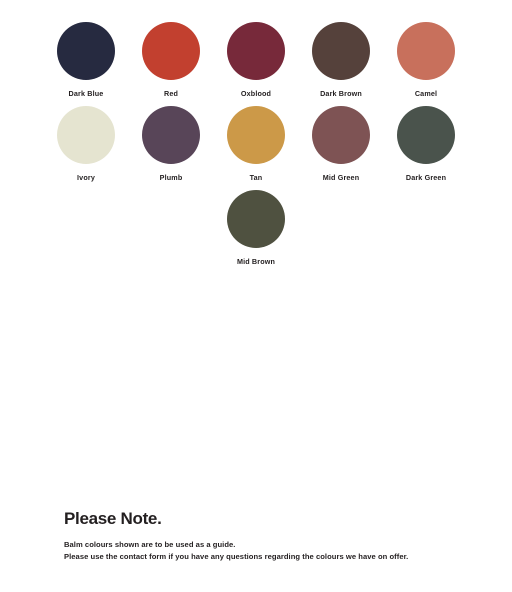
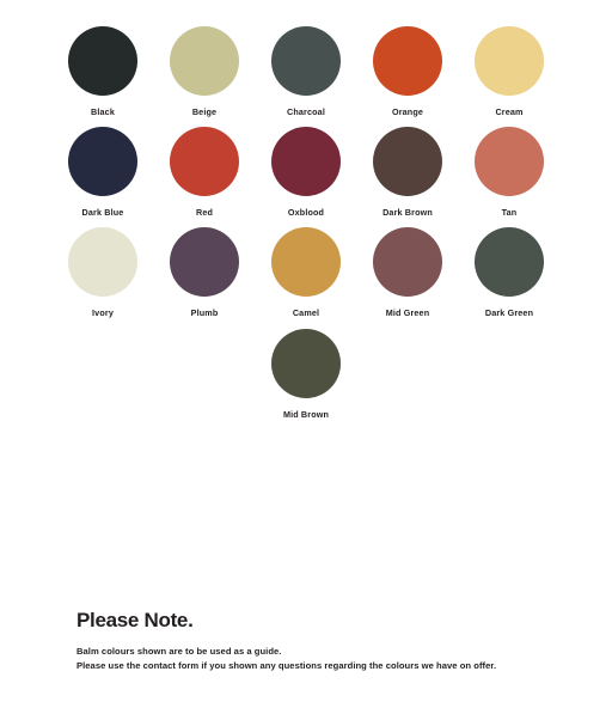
+ Black
+ Beige
+ Charcoal
+ Orange
+ Cream
  Dark Blue
  Red
  Oxblood
  Dark Brown
- Camel
+ Tan
  Ivory
  Plumb
- Tan
+ Camel
  Mid Green
  Dark Green
  Mid Brown
  Please Note.
  Balm colours shown are to be used as a guide.
- Please use the contact form if you have any questions regarding the colours we have on offer.
+ Please use the contact form if you shown any questions regarding the colours we have on offer.
